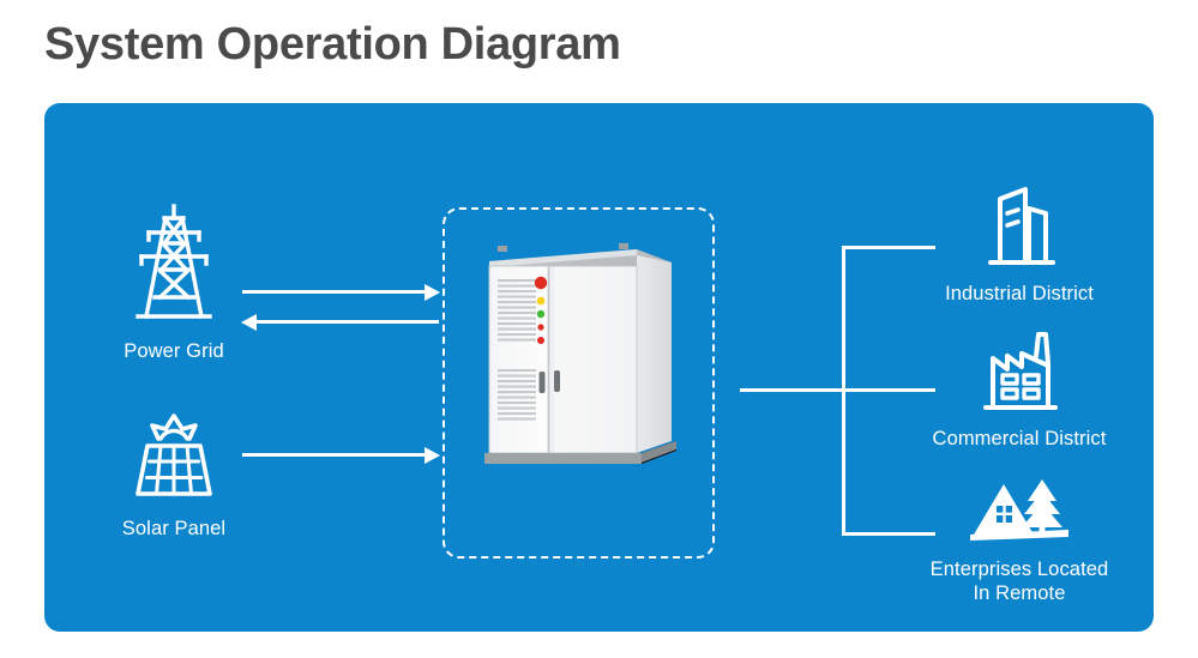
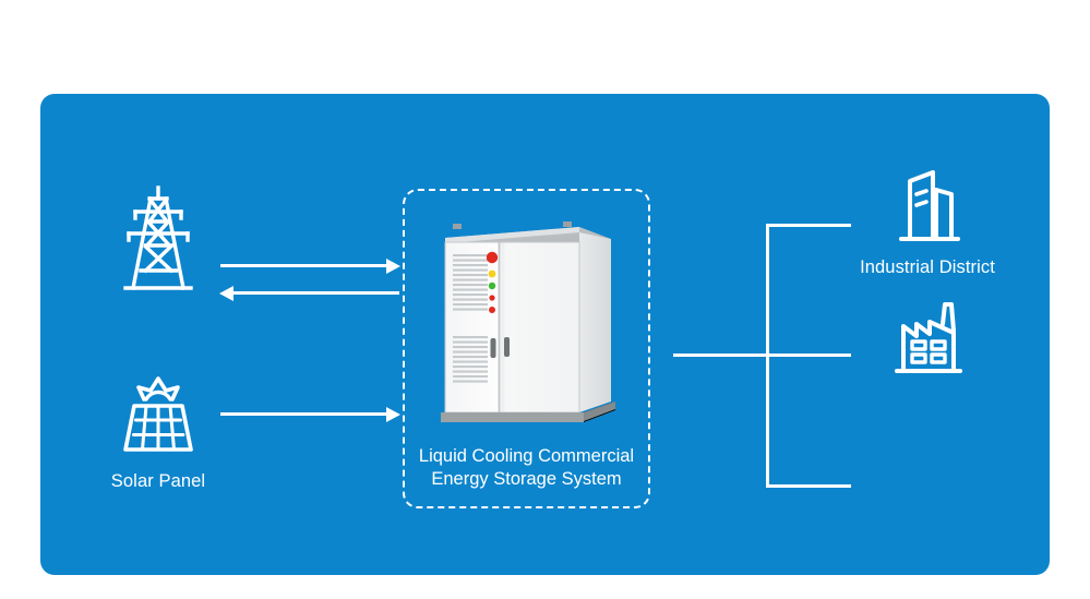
- System Operation Diagram
- Power Grid
  Solar Panel
+ Liquid Cooling Commercial
+ Energy Storage System
  Industrial District
- Commercial District
- Enterprises Located
- In Remote
